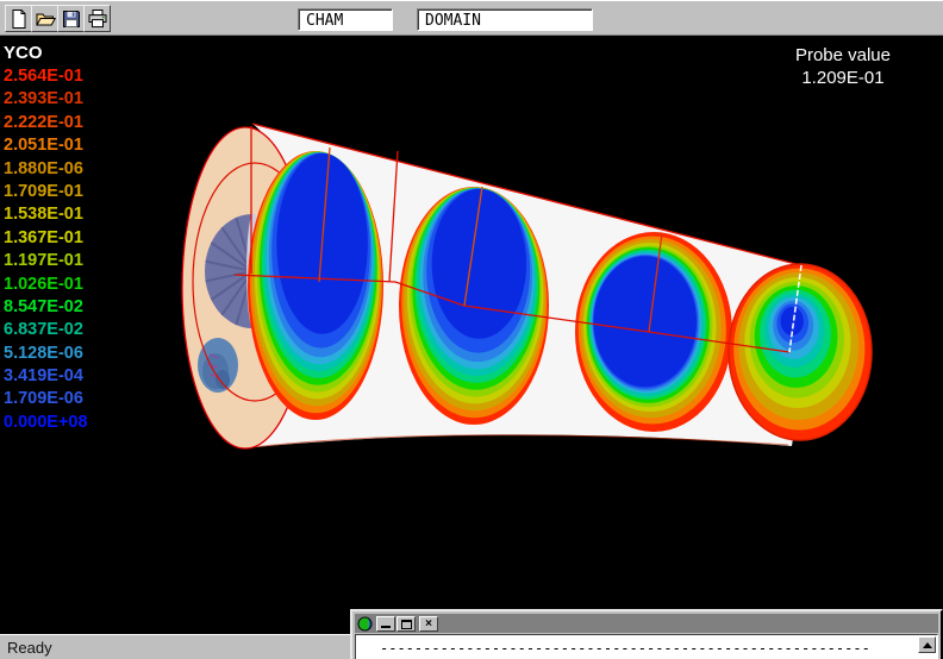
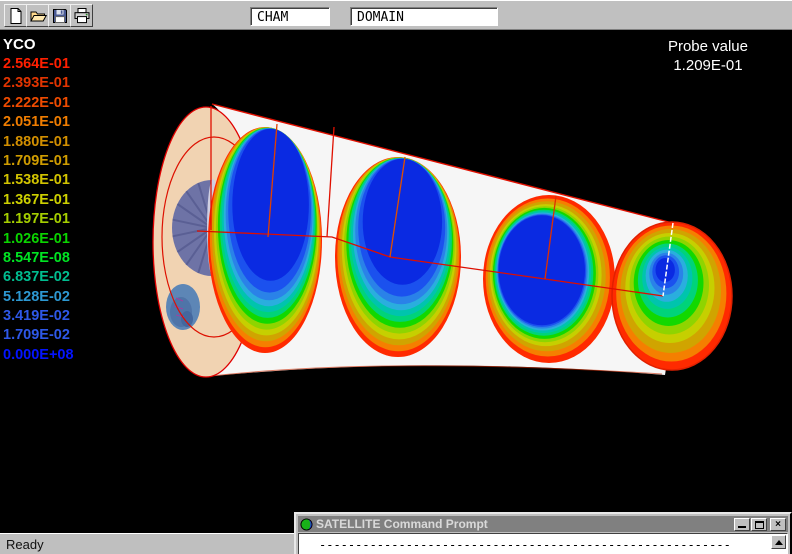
  CHAM
  DOMAIN
  YCO
  2.564E-01
  2.393E-01
  2.222E-01
  2.051E-01
- 1.880E-06
+ 1.880E-01
  1.709E-01
  1.538E-01
  1.367E-01
  1.197E-01
  1.026E-01
- 8.547E-02
+ 8.547E-08
  6.837E-02
- 5.128E-06
+ 5.128E-02
- 3.419E-04
+ 3.419E-02
- 1.709E-06
+ 1.709E-02
  0.000E+08
  Probe value
  1.209E-01
  Ready
+ SATELLITE Command Prompt
  ×
  ---------------------------------------------------------
